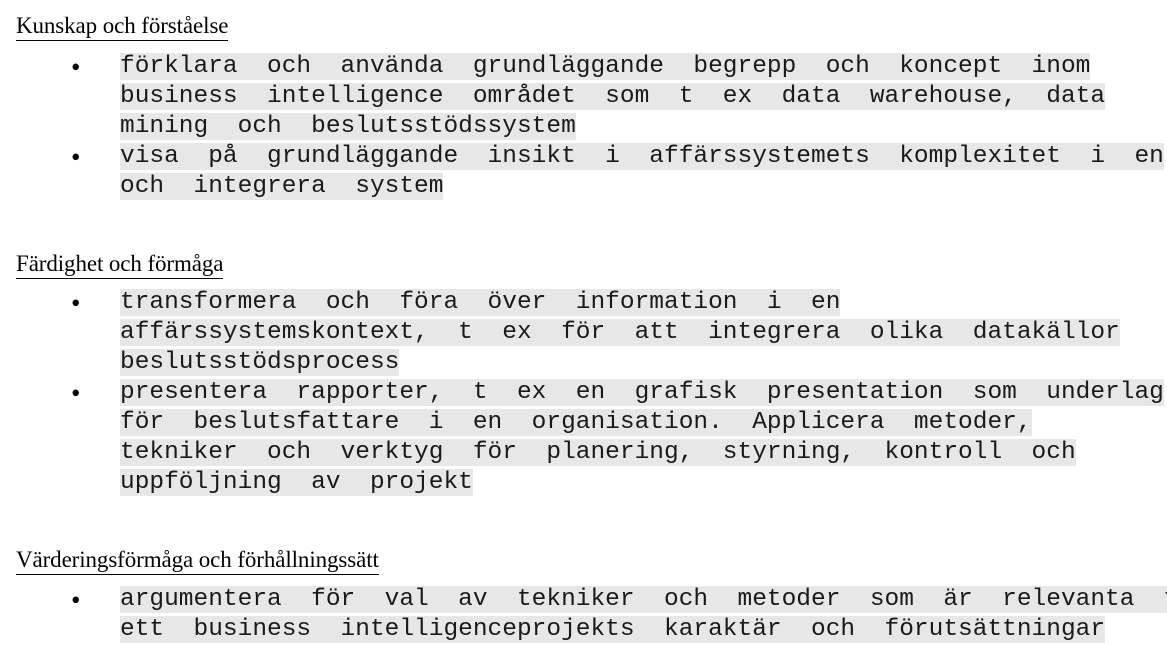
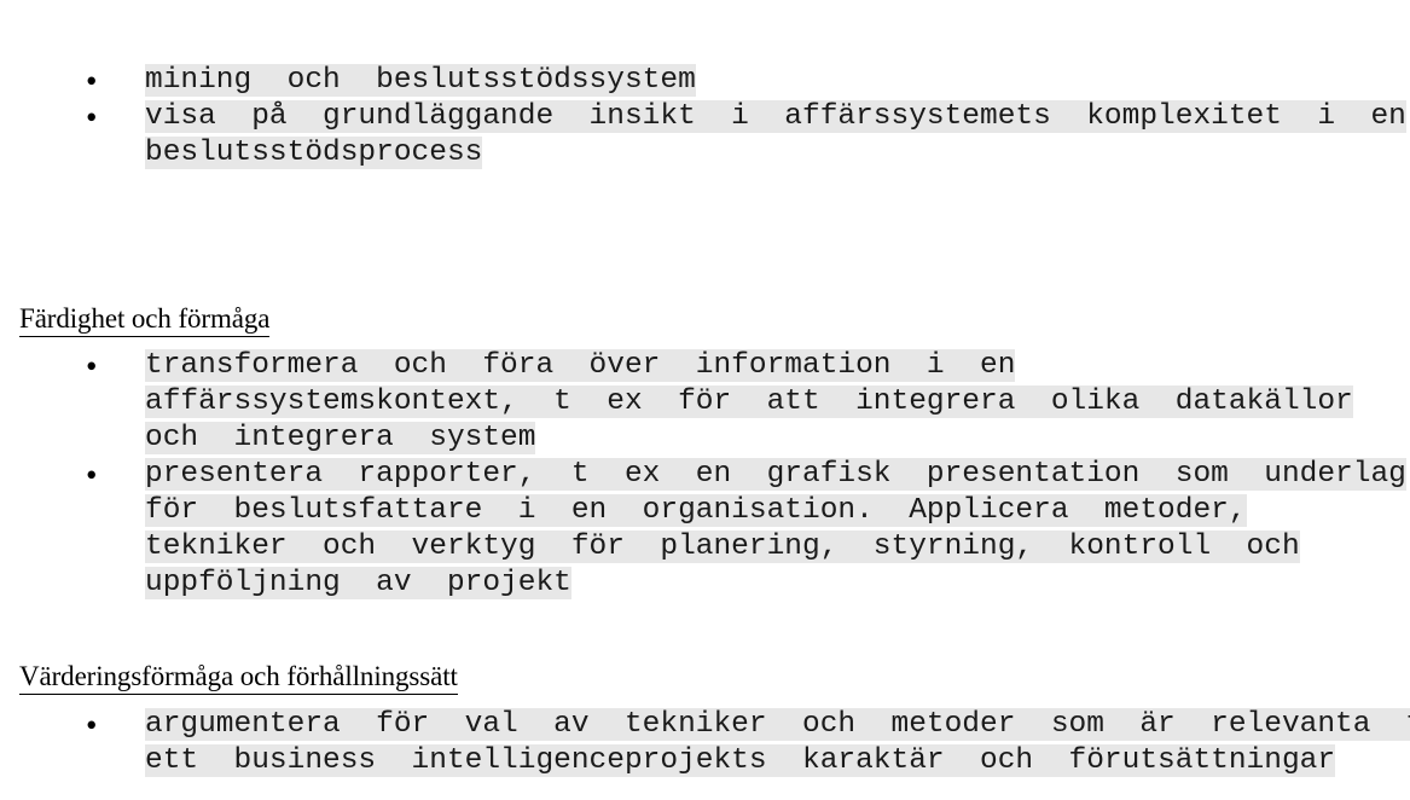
- Kunskap och förståelse
  •
- förklara och använda grundläggande begrepp och koncept inom
- business intelligence området som t ex data warehouse, data
  mining och beslutsstödssystem
  •
  visa på grundläggande insikt i affärssystemets komplexitet i en
- och integrera system
+ beslutsstödsprocess
  Färdighet och förmåga
  •
  transformera och föra över information i en
  affärssystemskontext, t ex för att integrera olika datakällor
- beslutsstödsprocess
+ och integrera system
  •
  presentera rapporter, t ex en grafisk presentation som underlag
  för beslutsfattare i en organisation. Applicera metoder,
  tekniker och verktyg för planering, styrning, kontroll och
  uppföljning av projekt
  Värderingsförmåga och förhållningssätt
  •
  argumentera för val av tekniker och metoder som är relevanta
  ett business intelligenceprojekts karaktär och förutsättningar
